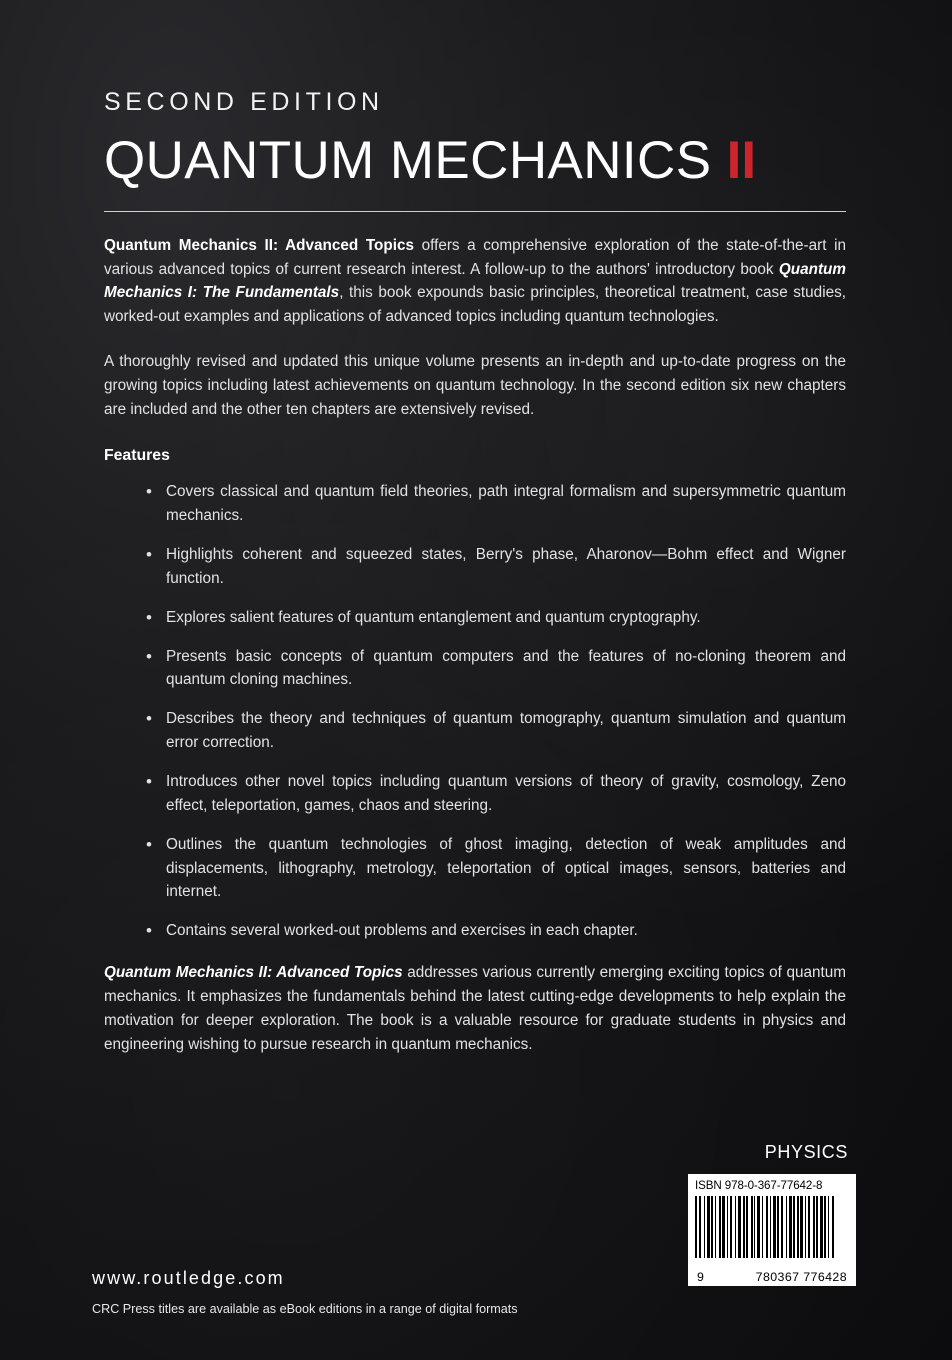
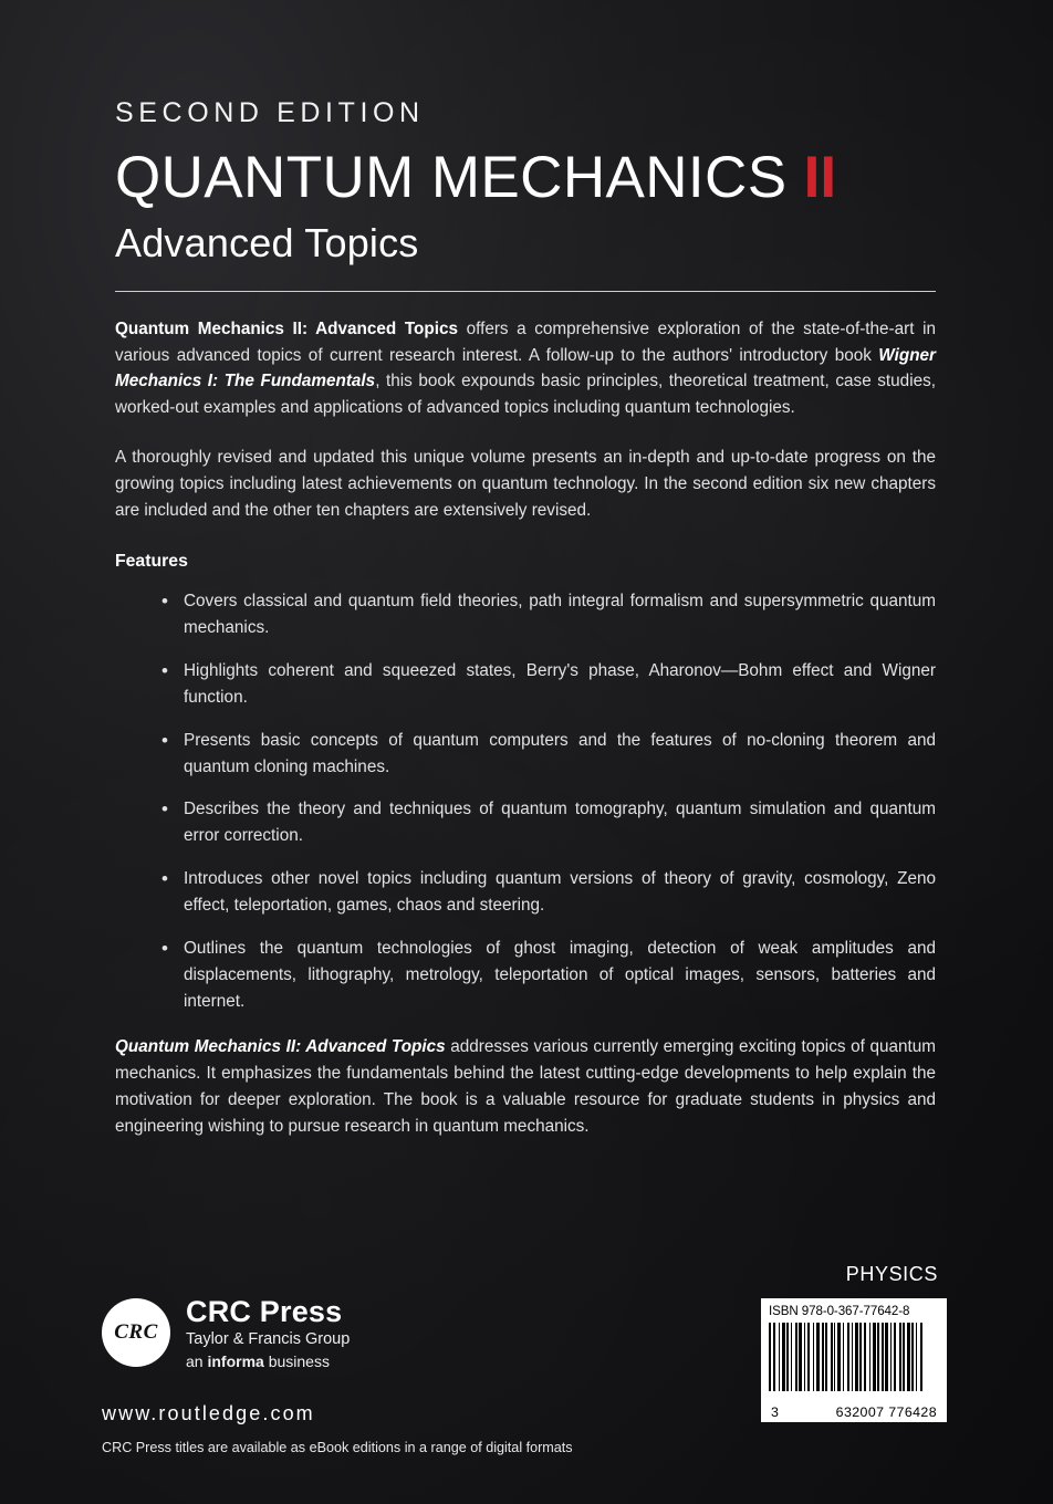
  SECOND EDITION
  QUANTUM MECHANICS II
+ Advanced Topics
- Quantum Mechanics II: Advanced Topics offers a comprehensive exploration of the state-of-the-art in various advanced topics of current research interest. A follow-up to the authors' introductory book Quantum Mechanics I: The Fundamentals, this book expounds basic principles, theoretical treatment, case studies, worked-out examples and applications of advanced topics including quantum technologies.
+ Quantum Mechanics II: Advanced Topics offers a comprehensive exploration of the state-of-the-art in various advanced topics of current research interest. A follow-up to the authors' introductory book Wigner Mechanics I: The Fundamentals, this book expounds basic principles, theoretical treatment, case studies, worked-out examples and applications of advanced topics including quantum technologies.
  A thoroughly revised and updated this unique volume presents an in-depth and up-to-date progress on the growing topics including latest achievements on quantum technology. In the second edition six new chapters are included and the other ten chapters are extensively revised.
  Features
  Covers classical and quantum field theories, path integral formalism and supersymmetric quantum mechanics.
  Highlights coherent and squeezed states, Berry's phase, Aharonov—Bohm effect and Wigner function.
- Explores salient features of quantum entanglement and quantum cryptography.
  Presents basic concepts of quantum computers and the features of no-cloning theorem and quantum cloning machines.
  Describes the theory and techniques of quantum tomography, quantum simulation and quantum error correction.
  Introduces other novel topics including quantum versions of theory of gravity, cosmology, Zeno effect, teleportation, games, chaos and steering.
  Outlines the quantum technologies of ghost imaging, detection of weak amplitudes and displacements, lithography, metrology, teleportation of optical images, sensors, batteries and internet.
- Contains several worked-out problems and exercises in each chapter.
  Quantum Mechanics II: Advanced Topics addresses various currently emerging exciting topics of quantum mechanics. It emphasizes the fundamentals behind the latest cutting-edge developments to help explain the motivation for deeper exploration. The book is a valuable resource for graduate students in physics and engineering wishing to pursue research in quantum mechanics.
+ CRC
+ CRC Press
+ Taylor & Francis Group
+ an informa business
  www.routledge.com
  CRC Press titles are available as eBook editions in a range of digital formats
  PHYSICS
  ISBN 978-0-367-77642-8
- 9
+ 3
- 780367 776428
+ 632007 776428
